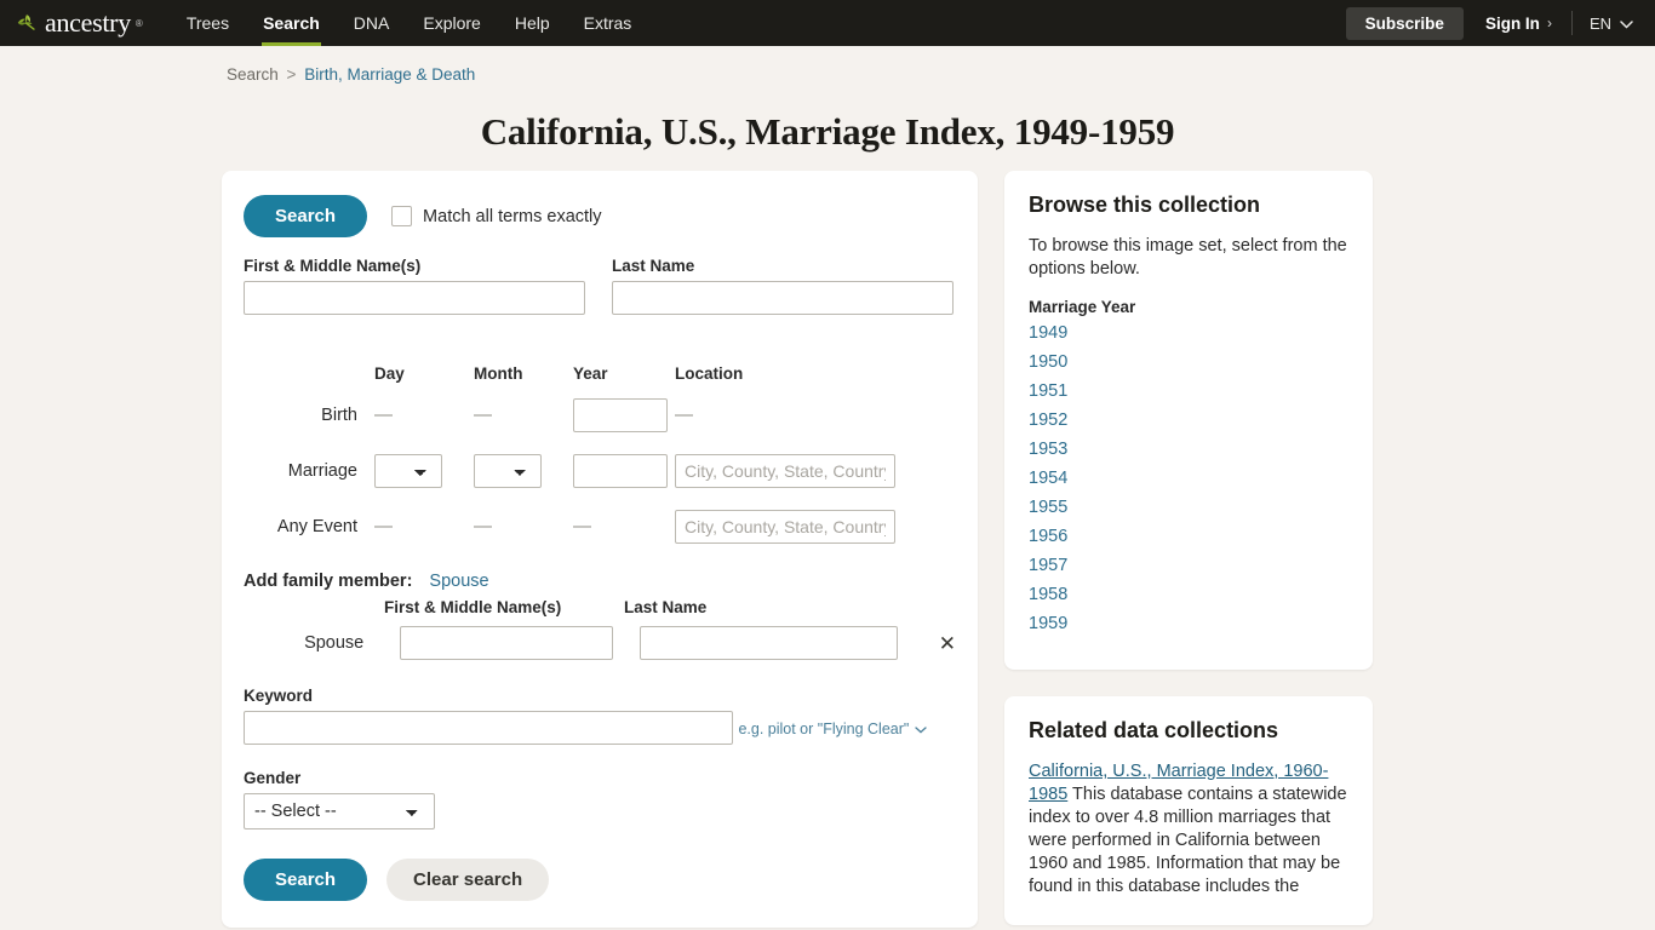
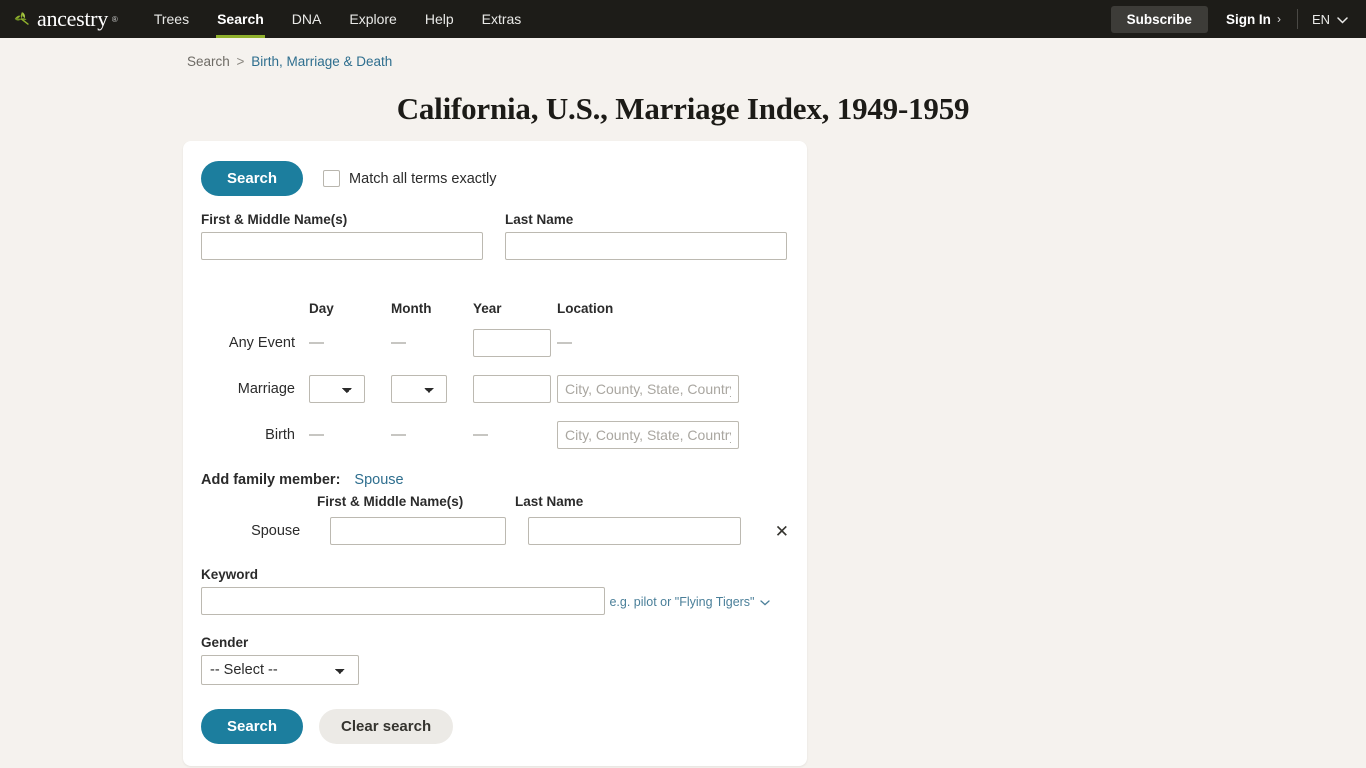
  ancestry
  ®
  Trees
  Search
  DNA
  Explore
  Help
  Extras
  Subscribe
  Sign In
  ›
  EN
  Search > Birth, Marriage & Death
  California, U.S., Marriage Index, 1949-1959
  Search
  Match all terms exactly
  First & Middle Name(s)
  Last Name
  	Day	Month	Year	Location
- Birth	—	—		—
+ Any Event	—	—		—
  Marriage				City, County, State, Countr
- Any Event	—	—	—	City, County, State, Countr
+ Birth	—	—	—	City, County, State, Countr
  Add family member:
  Spouse
  First & Middle Name(s)
  Last Name
  Spouse
  ✕
  Keyword
- e.g. pilot or "Flying Clear"
+ e.g. pilot or "Flying Tigers"
  Gender
  -- Select --
  Search
  Clear search
- Browse this collection
- To browse this image set, select from the options below.
- Marriage Year
- 1949
- 1950
- 1951
- 1952
- 1953
- 1954
- 1955
- 1956
- 1957
- 1958
- 1959
- Related data collections
- California, U.S., Marriage Index, 1960-1985 This database contains a statewide index to over 4.8 million marriages that were performed in California between 1960 and 1985. Information that may be found in this database includes the
